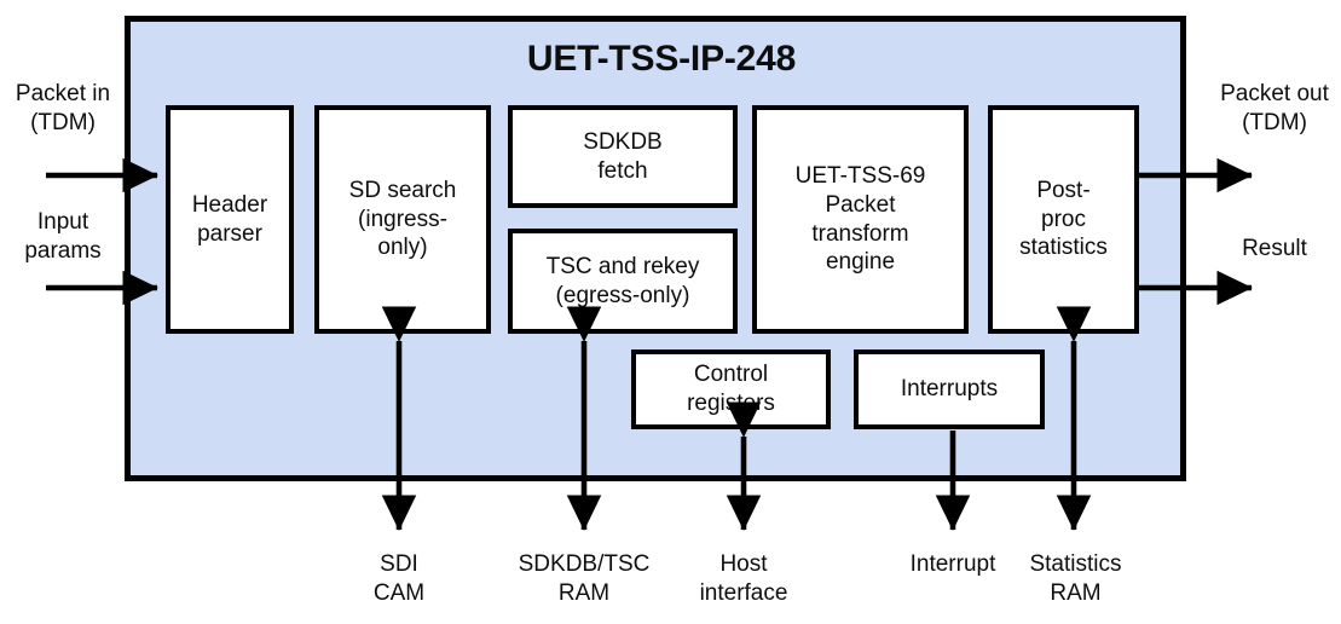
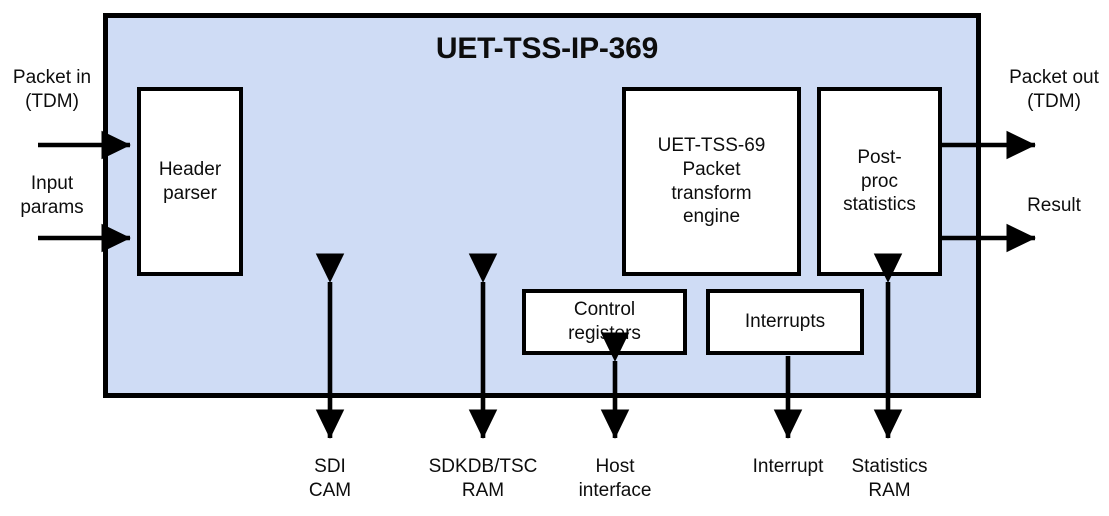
- UET-TSS-IP-248
+ UET-TSS-IP-369
  Header
  parser
- SD search
- (ingress-
- only)
- SDKDB
- fetch
- TSC and rekey
- (egress-only)
  UET-TSS-69
  Packet
  transform
  engine
  Post-
  proc
  statistics
  Control
  registers
  Interrupts
  Packet in
  (TDM)
  Input
  params
  Packet out
  (TDM)
  Result
  SDI
  CAM
  SDKDB/TSC
  RAM
  Host
  interface
  Interrupt
  Statistics
  RAM
